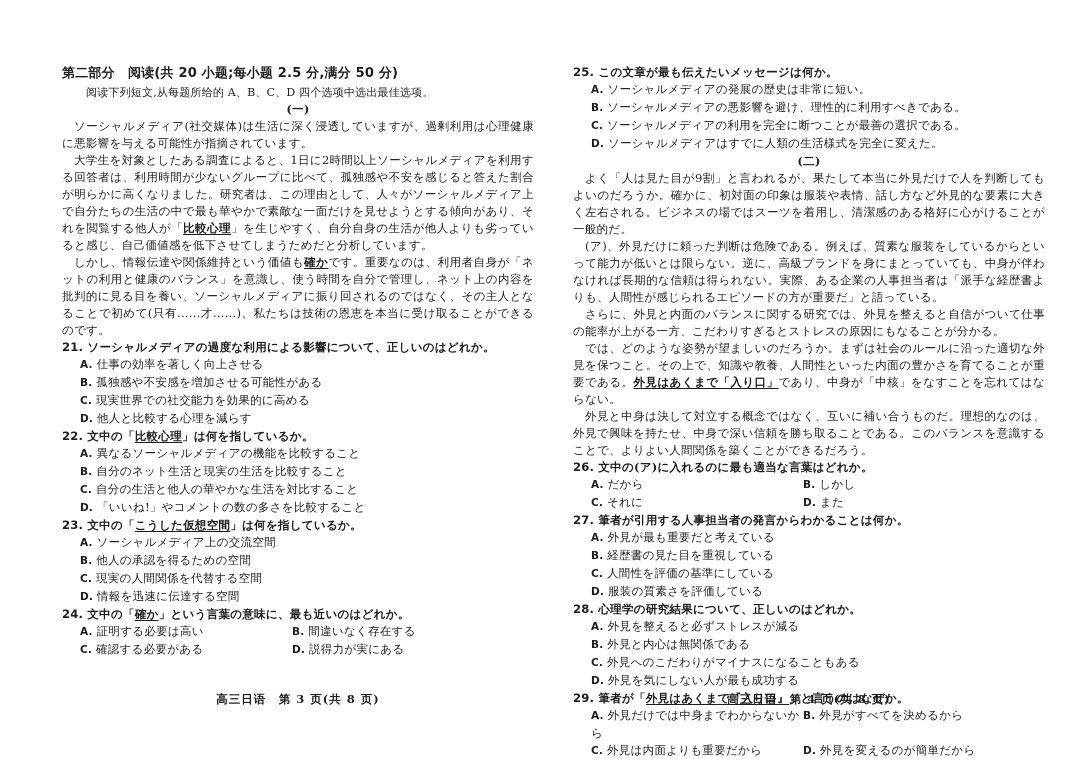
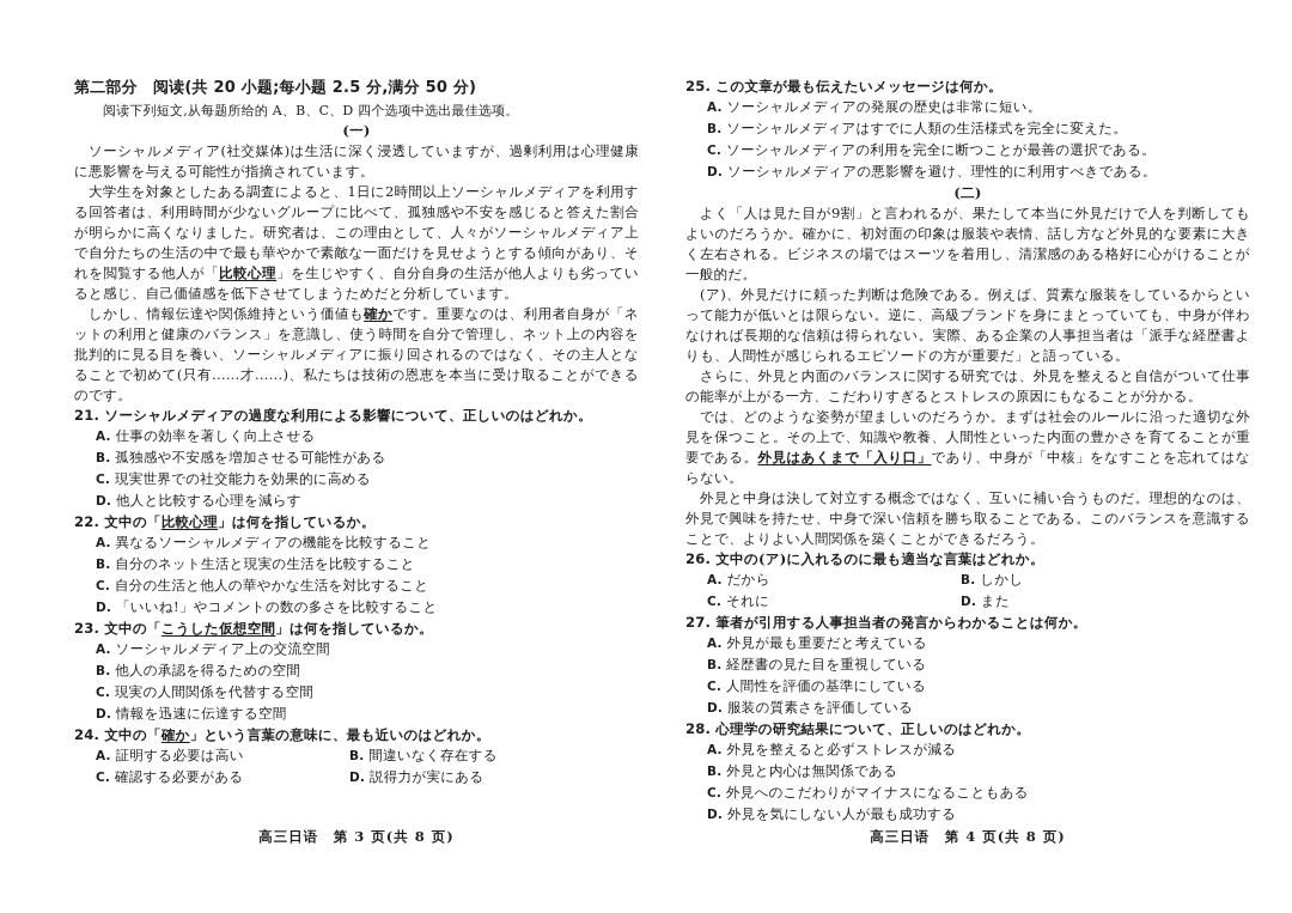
  第二部分 阅读(共 20 小题;每小题 2.5 分,满分 50 分)
  阅读下列短文,从每题所给的 A、B、C、D 四个选项中选出最佳选项。
  (一)
  ソーシャルメディア(社交媒体)は生活に深く浸透していますが、過剰利用は心理健康に悪影響を与える可能性が指摘されています。
  大学生を対象としたある調査によると、1日に2時間以上ソーシャルメディアを利用する回答者は、利用時間が少ないグループに比べて、孤独感や不安を感じると答えた割合が明らかに高くなりました。研究者は、この理由として、人々がソーシャルメディア上で自分たちの生活の中で最も華やかで素敵な一面だけを見せようとする傾向があり、それを閲覧する他人が「比較心理」を生じやすく、自分自身の生活が他人よりも劣っていると感じ、自己価値感を低下させてしまうためだと分析しています。
  しかし、情報伝達や関係維持という価値も確かです。重要なのは、利用者自身が「ネットの利用と健康のバランス」を意識し、使う時間を自分で管理し、ネット上の内容を批判的に見る目を養い、ソーシャルメディアに振り回されるのではなく、その主人となることで初めて(只有……才……)、私たちは技術の恩恵を本当に受け取ることができるのです。
  21. ソーシャルメディアの過度な利用による影響について、正しいのはどれか。
  A. 仕事の効率を著しく向上させる
  B. 孤独感や不安感を増加させる可能性がある
  C. 現実世界での社交能力を効果的に高める
  D. 他人と比較する心理を減らす
  22. 文中の「比較心理」は何を指しているか。
  A. 異なるソーシャルメディアの機能を比較すること
  B. 自分のネット生活と現実の生活を比較すること
  C. 自分の生活と他人の華やかな生活を対比すること
  D. 「いいね!」やコメントの数の多さを比較すること
  23. 文中の「こうした仮想空間」は何を指しているか。
  A. ソーシャルメディア上の交流空間
  B. 他人の承認を得るための空間
  C. 現実の人間関係を代替する空間
  D. 情報を迅速に伝達する空間
  24. 文中の「確か」という言葉の意味に、最も近いのはどれか。
  A. 証明する必要は高い
  B. 間違いなく存在する
  C. 確認する必要がある
  D. 説得力が実にある
  高三日语 第 3 页(共 8 页)
  25. この文章が最も伝えたいメッセージは何か。
  A. ソーシャルメディアの発展の歴史は非常に短い。
- B. ソーシャルメディアの悪影響を避け、理性的に利用すべきである。
+ B. ソーシャルメディアはすでに人類の生活様式を完全に変えた。
  C. ソーシャルメディアの利用を完全に断つことが最善の選択である。
- D. ソーシャルメディアはすでに人類の生活様式を完全に変えた。
+ D. ソーシャルメディアの悪影響を避け、理性的に利用すべきである。
  (二)
  よく「人は見た目が9割」と言われるが、果たして本当に外見だけで人を判断してもよいのだろうか。確かに、初対面の印象は服装や表情、話し方など外見的な要素に大きく左右される。ビジネスの場ではスーツを着用し、清潔感のある格好に心がけることが一般的だ。
  (ア)、外見だけに頼った判断は危険である。例えば、質素な服装をしているからといって能力が低いとは限らない。逆に、高級ブランドを身にまとっていても、中身が伴わなければ長期的な信頼は得られない。実際、ある企業の人事担当者は「派手な経歴書よりも、人間性が感じられるエピソードの方が重要だ」と語っている。
  さらに、外見と内面のバランスに関する研究では、外見を整えると自信がついて仕事の能率が上がる一方、こだわりすぎるとストレスの原因にもなることが分かる。
  では、どのような姿勢が望ましいのだろうか。まずは社会のルールに沿った適切な外見を保つこと。その上で、知識や教養、人間性といった内面の豊かさを育てることが重要である。外見はあくまで「入り口」であり、中身が「中核」をなすことを忘れてはならない。
  外見と中身は決して対立する概念ではなく、互いに補い合うものだ。理想的なのは、外見で興味を持たせ、中身で深い信頼を勝ち取ることである。このバランスを意識することで、よりよい人間関係を築くことができるだろう。
  26. 文中の(ア)に入れるのに最も適当な言葉はどれか。
  A. だから
  B. しかし
  C. それに
  D. また
  27. 筆者が引用する人事担当者の発言からわかることは何か。
  A. 外見が最も重要だと考えている
  B. 経歴書の見た目を重視している
  C. 人間性を評価の基準にしている
  D. 服装の質素さを評価している
  28. 心理学の研究結果について、正しいのはどれか。
  A. 外見を整えると必ずストレスが減る
  B. 外見と内心は無関係である
  C. 外見へのこだわりがマイナスになることもある
  D. 外見を気にしない人が最も成功する
- 29. 筆者が「外見はあくまで『入り口』」と言うのはなぜか。
- A. 外見だけでは中身までわからないから
- B. 外見がすべてを決めるから
- C. 外見は内面よりも重要だから
- D. 外見を変えるのが簡単だから
  高三日语 第 4 页(共 8 页)
